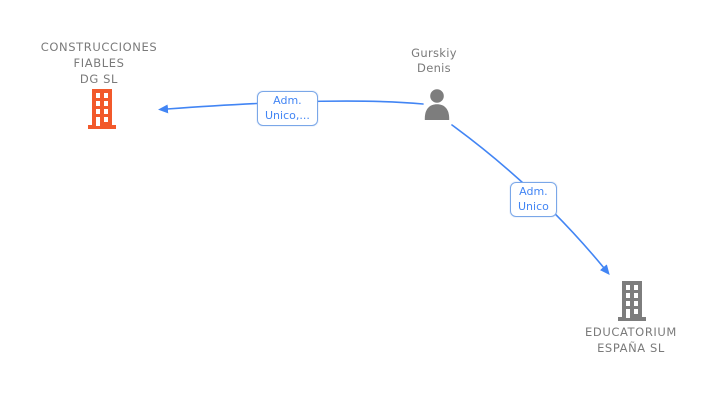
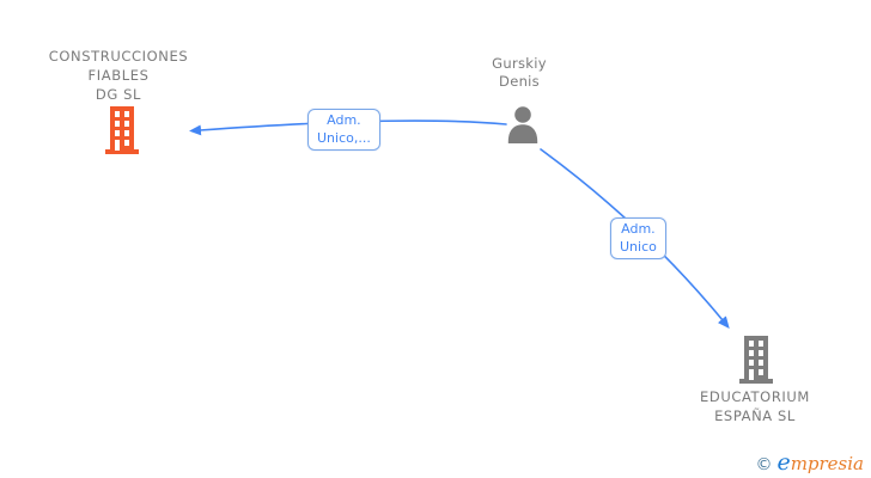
  CONSTRUCCIONES
  FIABLES
  DG SL
  Gurskiy
  Denis
  EDUCATORIUM
  ESPAÑA SL
  Adm.
  Unico,...
  Adm.
  Unico
+ ©
+ e
+ mpresia
